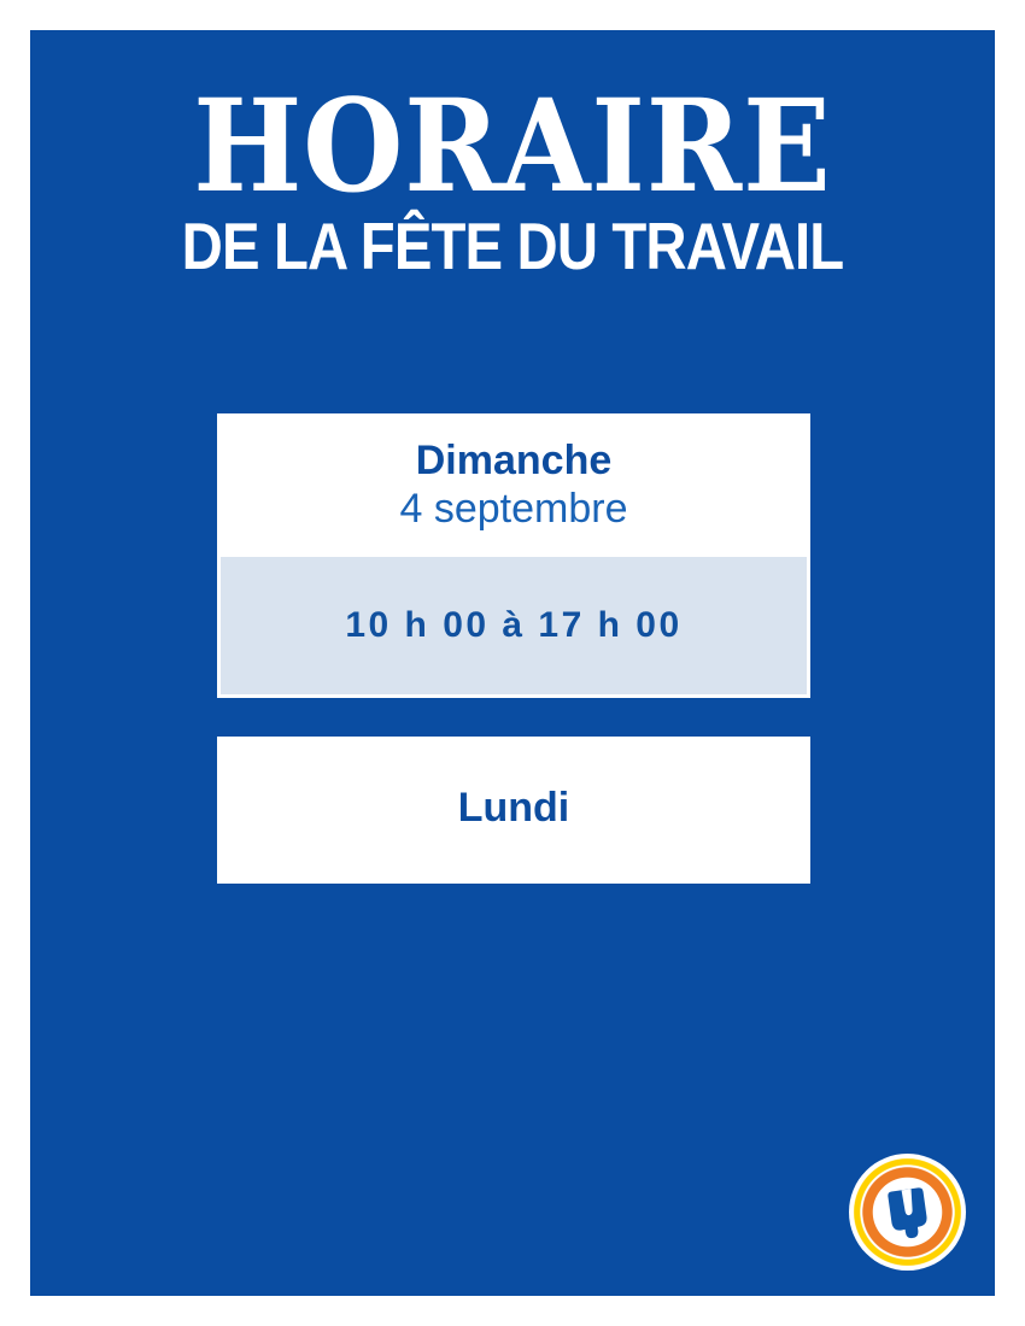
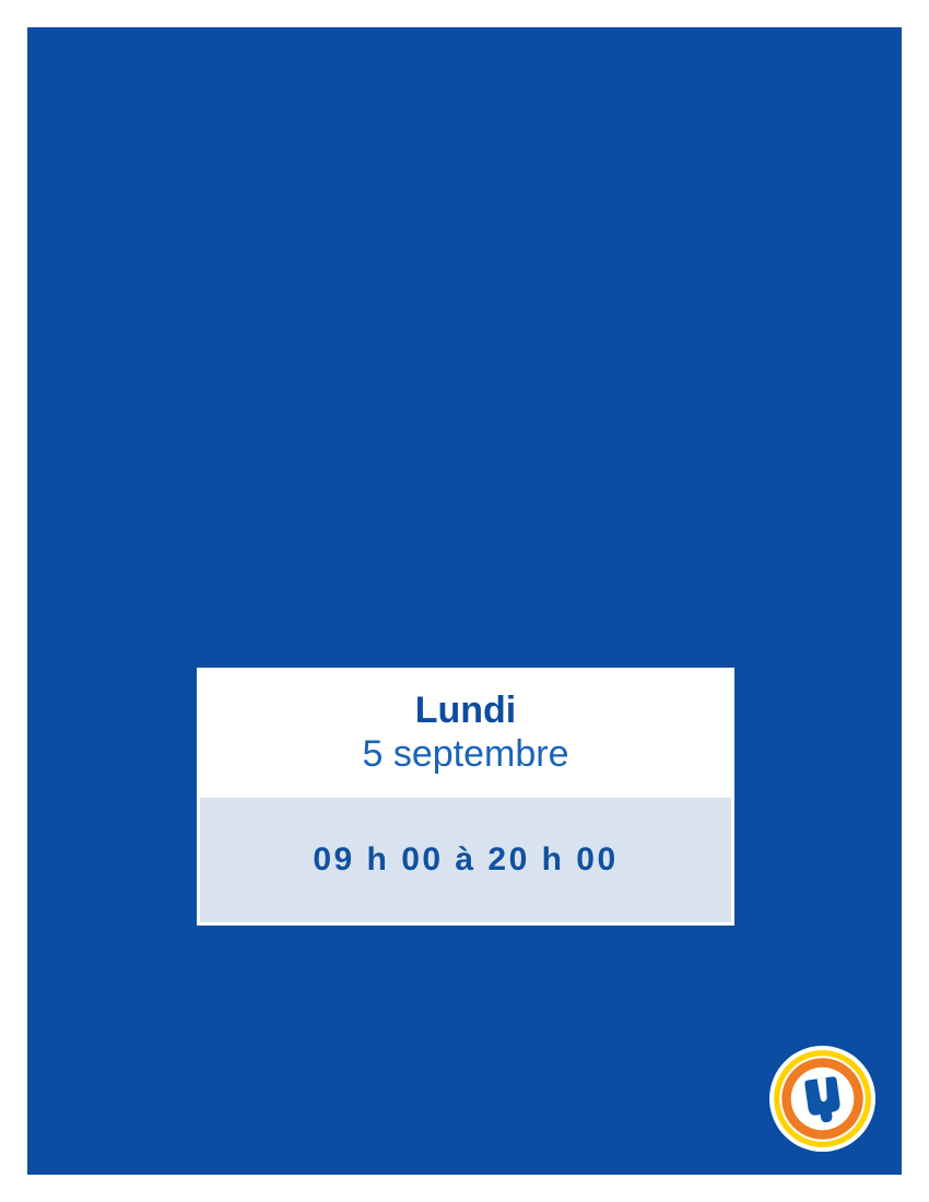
- HORAIRE
- DE LA FÊTE DU TRAVAIL
- Dimanche
- 4 septembre
- 10 h 00 à 17 h 00
  Lundi
+ 5 septembre
+ 09 h 00 à 20 h 00
